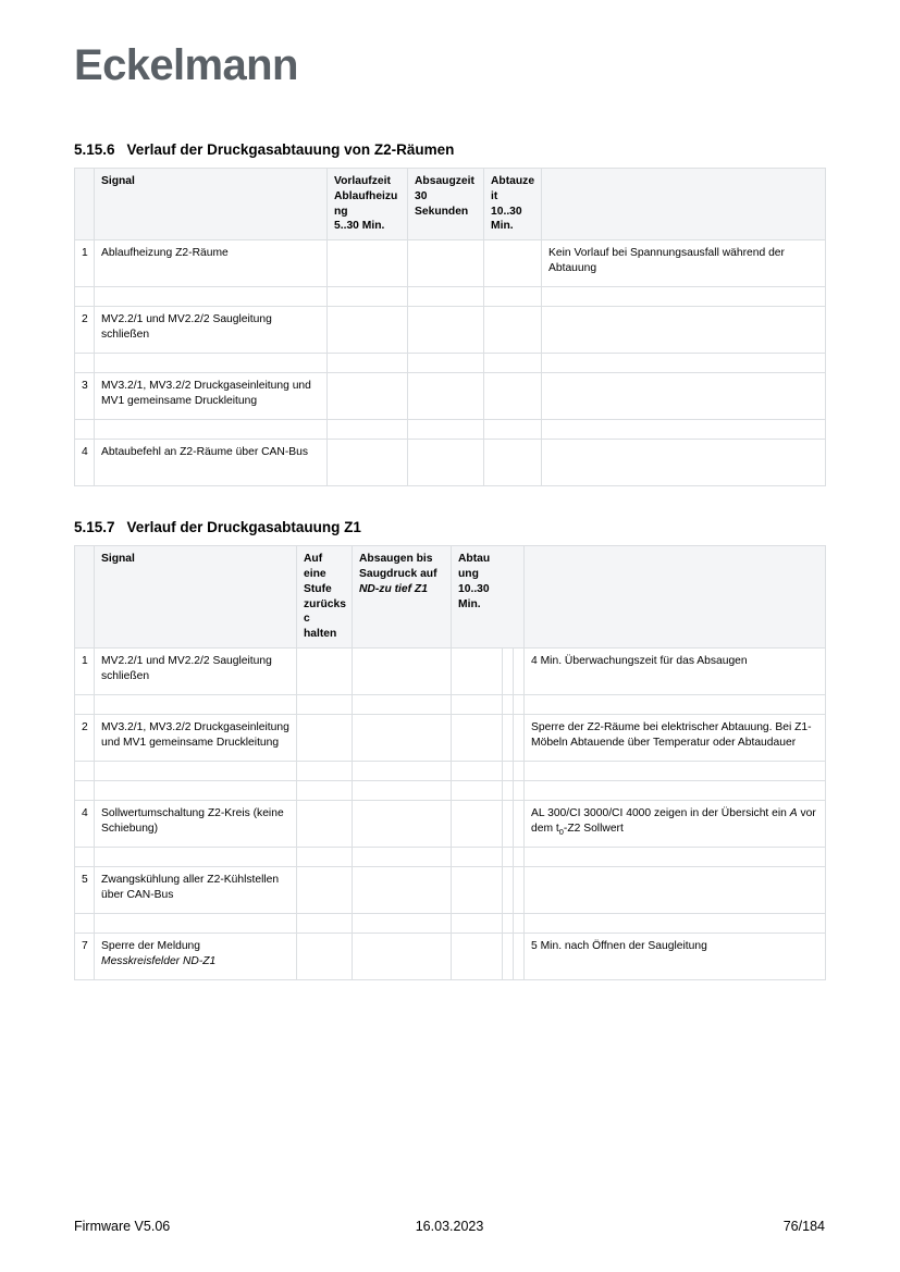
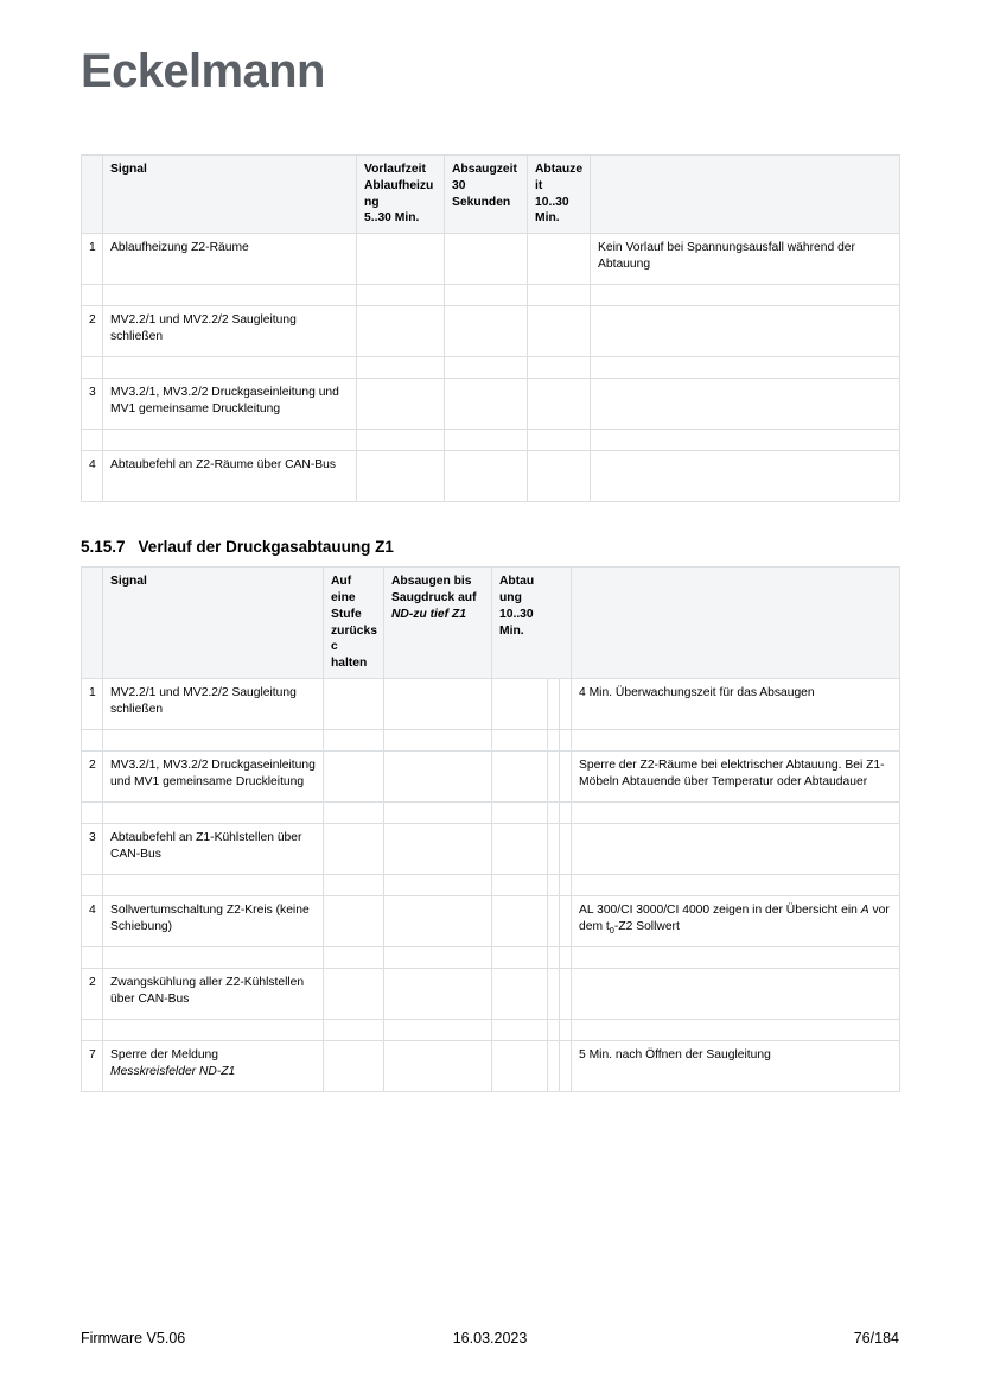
  Eckelmann
- 5.15.6
- Verlauf der Druckgasabtauung von Z2-Räumen
  	Signal	Vorlaufzeit Ablaufheizu ng 5..30 Min.	Absaugzeit 30 Sekunden	Abtauzeit 10..30 Min.
  1	Ablaufheizung Z2-Räume				Kein Vorlauf bei Spannungsausfall während der Abtauung
  2	MV2.2/1 und MV2.2/2 Saugleitung schließen
  3	MV3.2/1, MV3.2/2 Druckgaseinleitung und MV1 gemeinsame Druckleitung
  4	Abtaubefehl an Z2-Räume über CAN-Bus
  5.15.7
  Verlauf der Druckgasabtauung Z1
  	Signal	Auf eine Stufe zurücksc halten	Absaugen bis Saugdruck auf ND-zu tief Z1	Abtau ung 10..30 Min.
  1	MV2.2/1 und MV2.2/2 Saugleitung schließen						4 Min. Überwachungszeit für das Absaugen
  2	MV3.2/1, MV3.2/2 Druckgaseinleitung und MV1 gemeinsame Druckleitung						Sperre der Z2-Räume bei elektrischer Abtauung. Bei Z1-Möbeln Abtauende über Temperatur oder Abtaudauer
+ 3	Abtaubefehl an Z1-Kühlstellen über CAN-Bus
  4	Sollwertumschaltung Z2-Kreis (keine Schiebung)						AL 300/CI 3000/CI 4000 zeigen in der Übersicht ein A vor dem t0-Z2 Sollwert
- 5	Zwangskühlung aller Z2-Kühlstellen über CAN-Bus
+ 2	Zwangskühlung aller Z2-Kühlstellen über CAN-Bus
  7	Sperre der Meldung Messkreisfelder ND-Z1						5 Min. nach Öffnen der Saugleitung
  Firmware V5.06
  16.03.2023
  76/184
